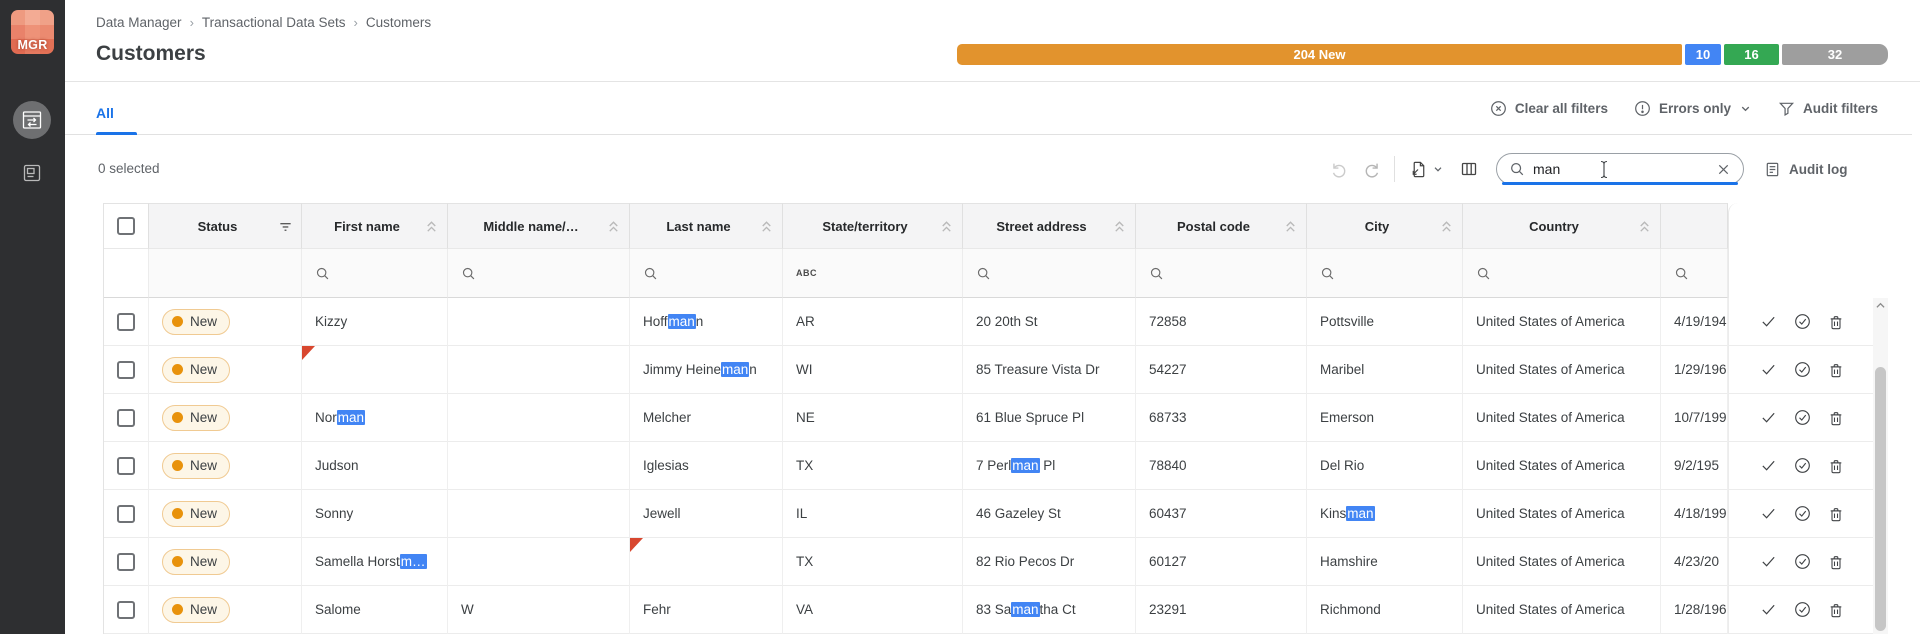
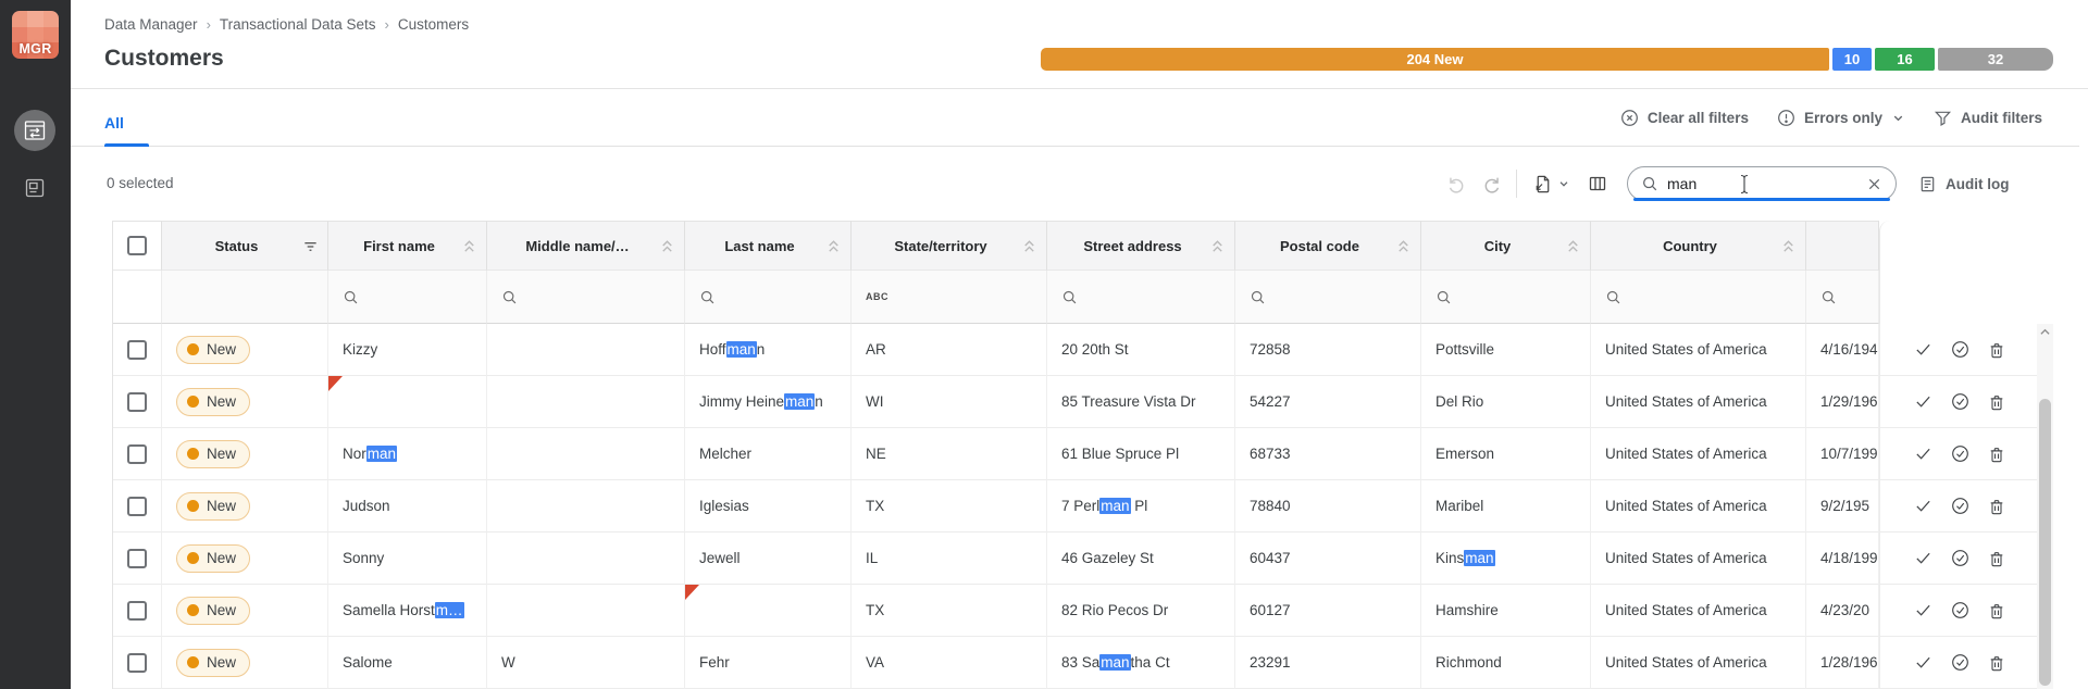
  MGR
  Data Manager
  ›
  Transactional Data Sets
  ›
  Customers
  Customers
  204 New
  10
  16
  32
  All
  Clear all filters
  Errors only
  Audit filters
  0 selected
  man
  Audit log
  Status
  First name
  Middle name/…
  Last name
  State/territory
  Street address
  Postal code
  City
  Country
  ABC
  New
  Kizzy
  Hoffmann
  AR
  20 20th St
  72858
  Pottsville
  United States of America
- 4/19/194
+ 4/16/194
  New
  Jimmy Heinemann
  WI
  85 Treasure Vista Dr
  54227
- Maribel
+ Del Rio
  United States of America
  1/29/196
  New
  Norman
  Melcher
  NE
  61 Blue Spruce Pl
  68733
  Emerson
  United States of America
  10/7/199
  New
  Judson
  Iglesias
  TX
  7 Perlman Pl
  78840
- Del Rio
+ Maribel
  United States of America
  9/2/195
  New
  Sonny
  Jewell
  IL
  46 Gazeley St
  60437
  Kinsman
  United States of America
  4/18/199
  New
  Samella Horstm…
  TX
  82 Rio Pecos Dr
  60127
  Hamshire
  United States of America
  4/23/20
  New
  Salome
  W
  Fehr
  VA
  83 Samantha Ct
  23291
  Richmond
  United States of America
  1/28/196
